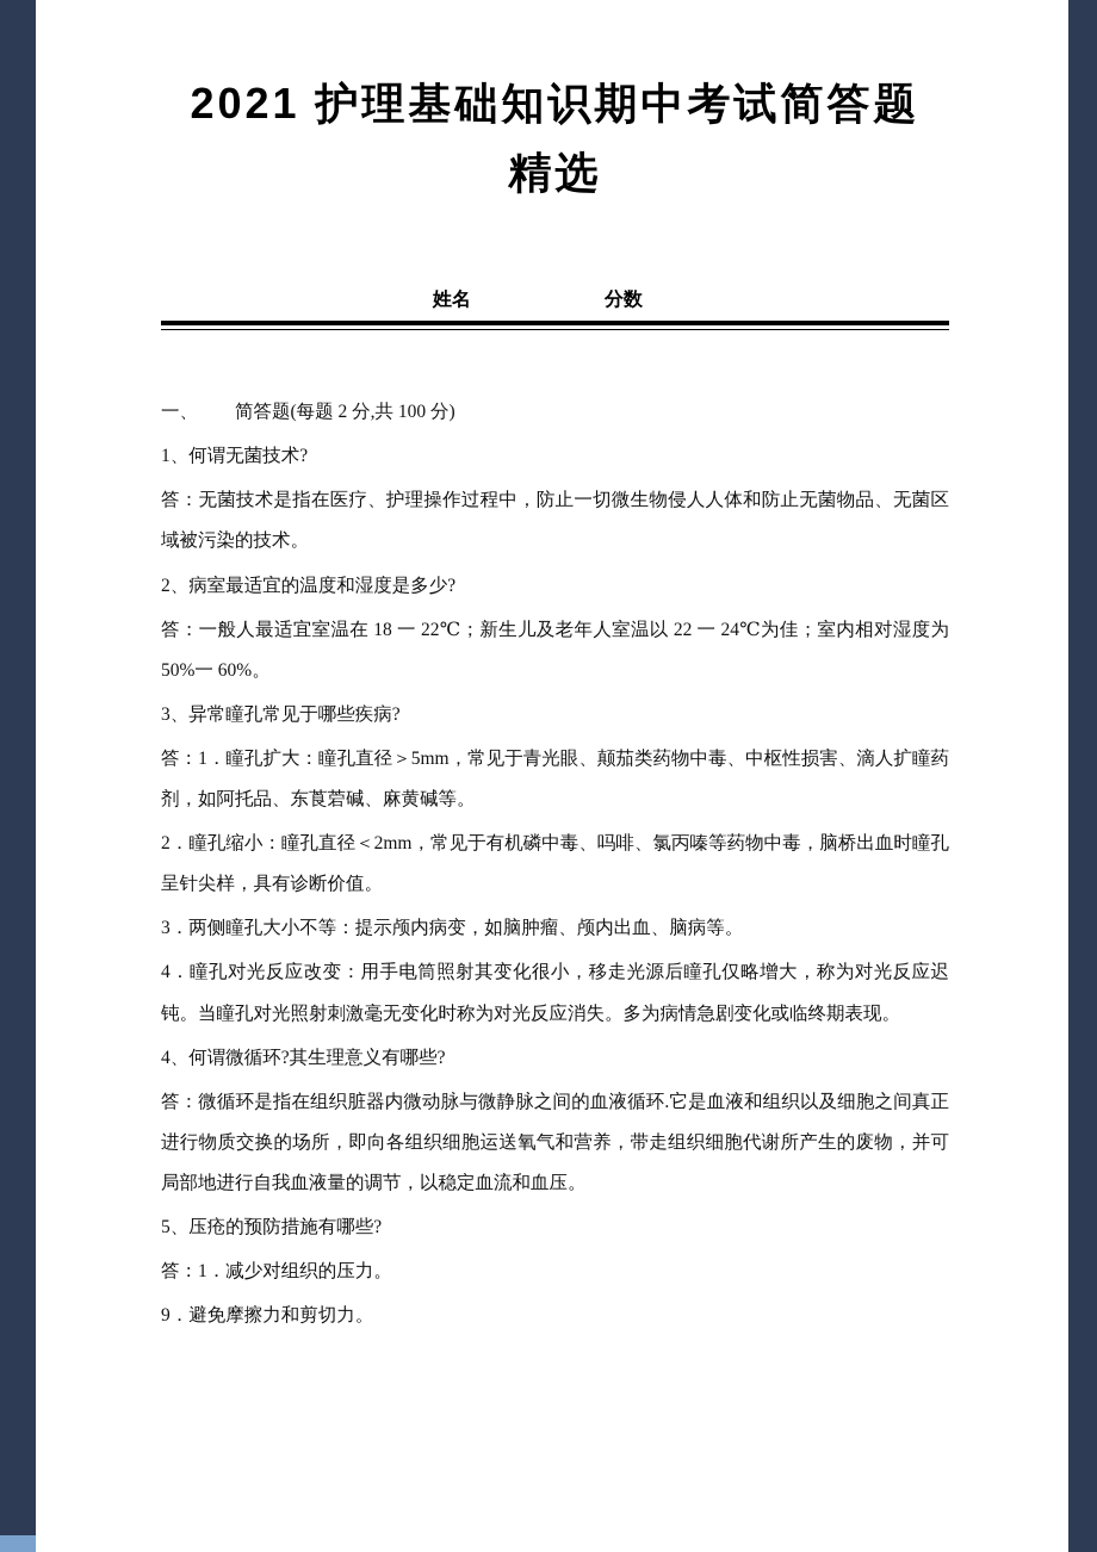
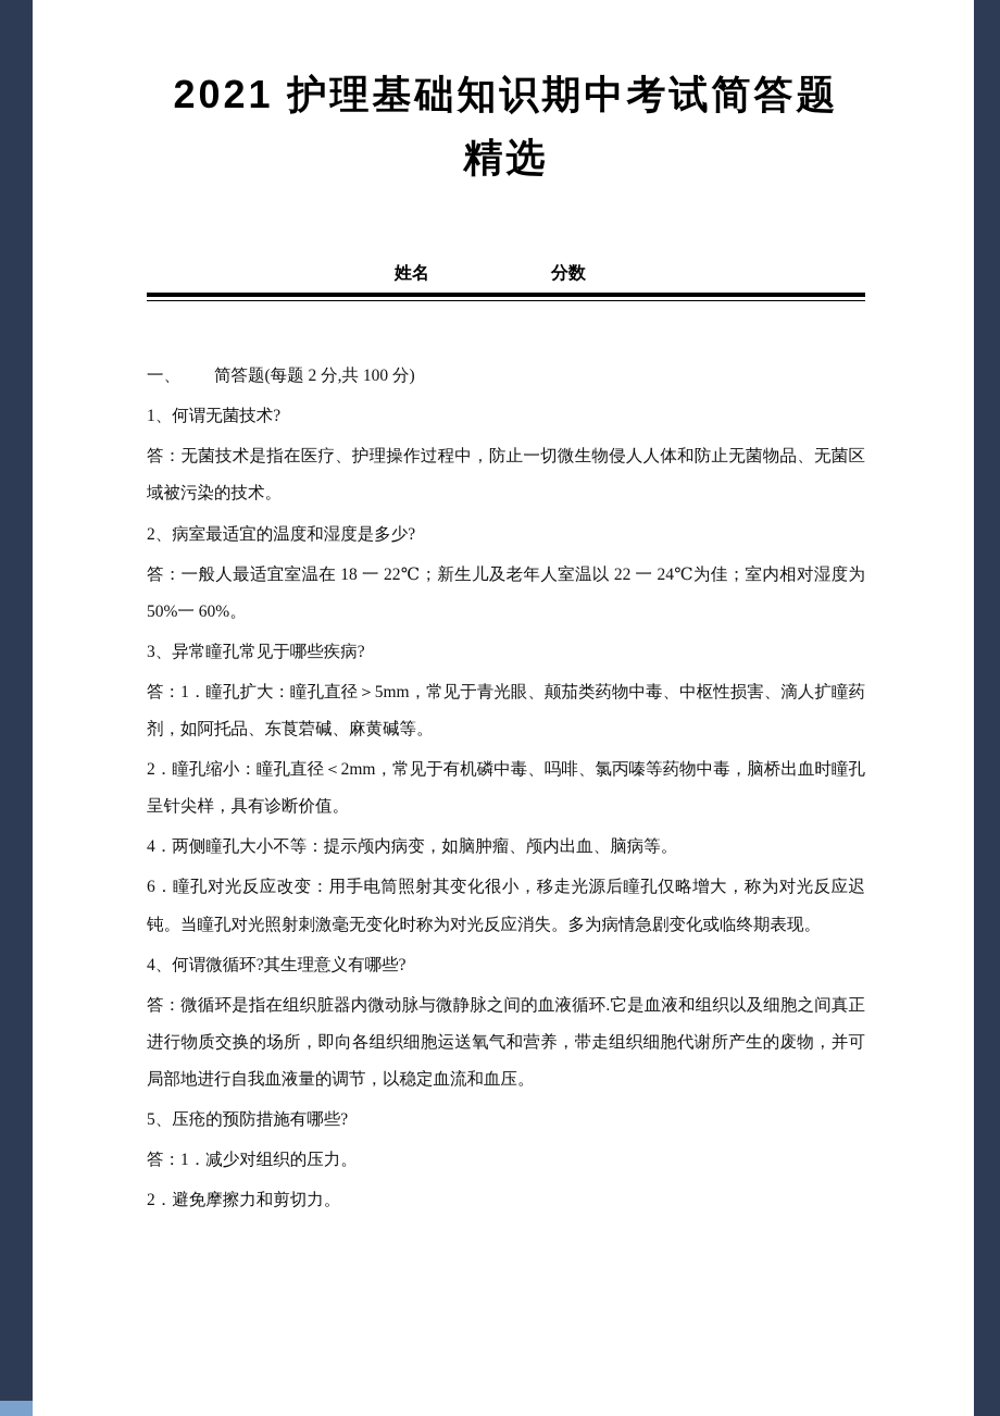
  2021 护理基础知识期中考试简答题
  精选
  姓名
  分数
  一、 简答题(每题 2 分,共 100 分)
  1、何谓无菌技术?
  答：无菌技术是指在医疗、护理操作过程中，防止一切微生物侵人人体和防止无菌物品、无菌区域被污染的技术。
  2、病室最适宜的温度和湿度是多少?
  答：一般人最适宜室温在 18 一 22℃；新生儿及老年人室温以 22 一 24℃为佳；室内相对湿度为 50%一 60%。
  3、异常瞳孔常见于哪些疾病?
  答：1．瞳孔扩大：瞳孔直径＞5mm，常见于青光眼、颠茄类药物中毒、中枢性损害、滴人扩瞳药剂，如阿托品、东莨菪碱、麻黄碱等。
  2．瞳孔缩小：瞳孔直径＜2mm，常见于有机磷中毒、吗啡、氯丙嗪等药物中毒，脑桥出血时瞳孔呈针尖样，具有诊断价值。
- 3．两侧瞳孔大小不等：提示颅内病变，如脑肿瘤、颅内出血、脑病等。
+ 4．两侧瞳孔大小不等：提示颅内病变，如脑肿瘤、颅内出血、脑病等。
- 4．瞳孔对光反应改变：用手电筒照射其变化很小，移走光源后瞳孔仅略增大，称为对光反应迟钝。当瞳孔对光照射刺激毫无变化时称为对光反应消失。多为病情急剧变化或临终期表现。
+ 6．瞳孔对光反应改变：用手电筒照射其变化很小，移走光源后瞳孔仅略增大，称为对光反应迟钝。当瞳孔对光照射刺激毫无变化时称为对光反应消失。多为病情急剧变化或临终期表现。
  4、何谓微循环?其生理意义有哪些?
  答：微循环是指在组织脏器内微动脉与微静脉之间的血液循环.它是血液和组织以及细胞之间真正进行物质交换的场所，即向各组织细胞运送氧气和营养，带走组织细胞代谢所产生的废物，并可局部地进行自我血液量的调节，以稳定血流和血压。
  5、压疮的预防措施有哪些?
  答：1．减少对组织的压力。
- 9．避免摩擦力和剪切力。
+ 2．避免摩擦力和剪切力。
